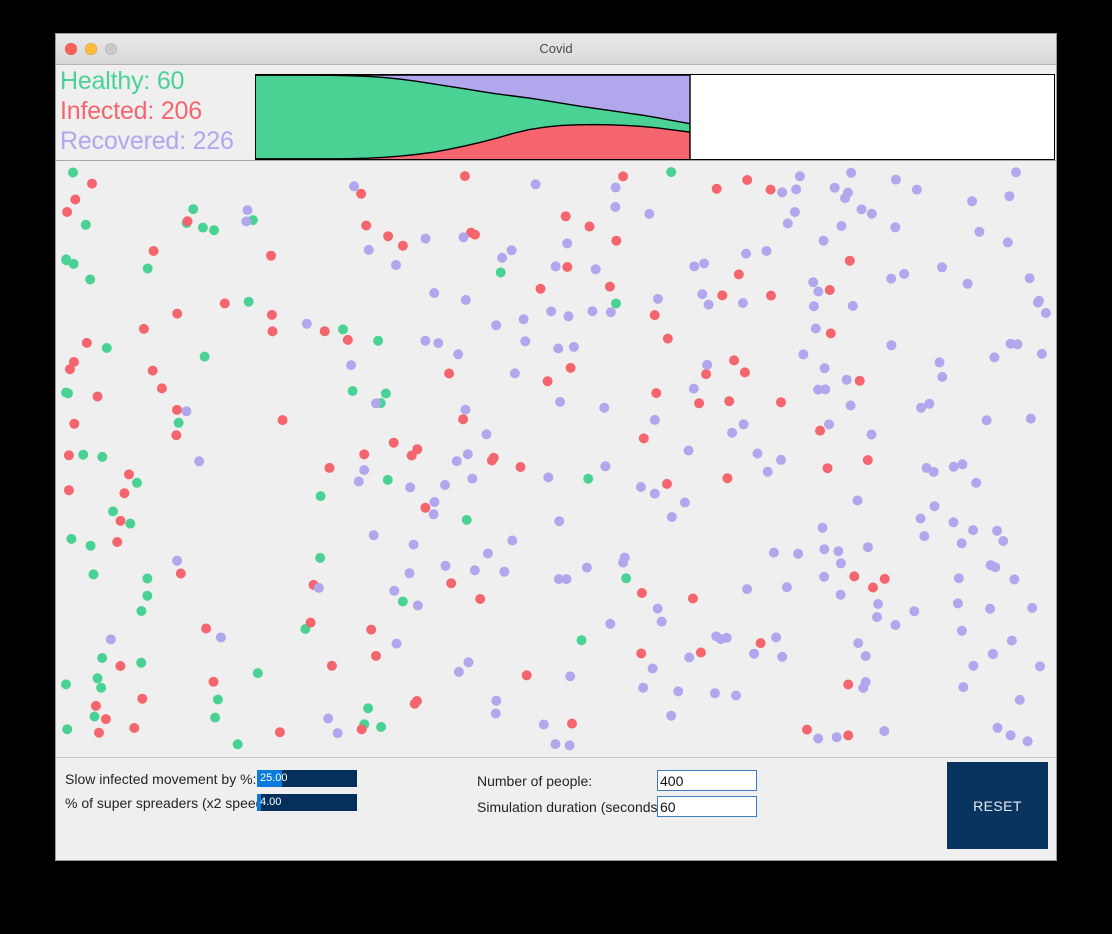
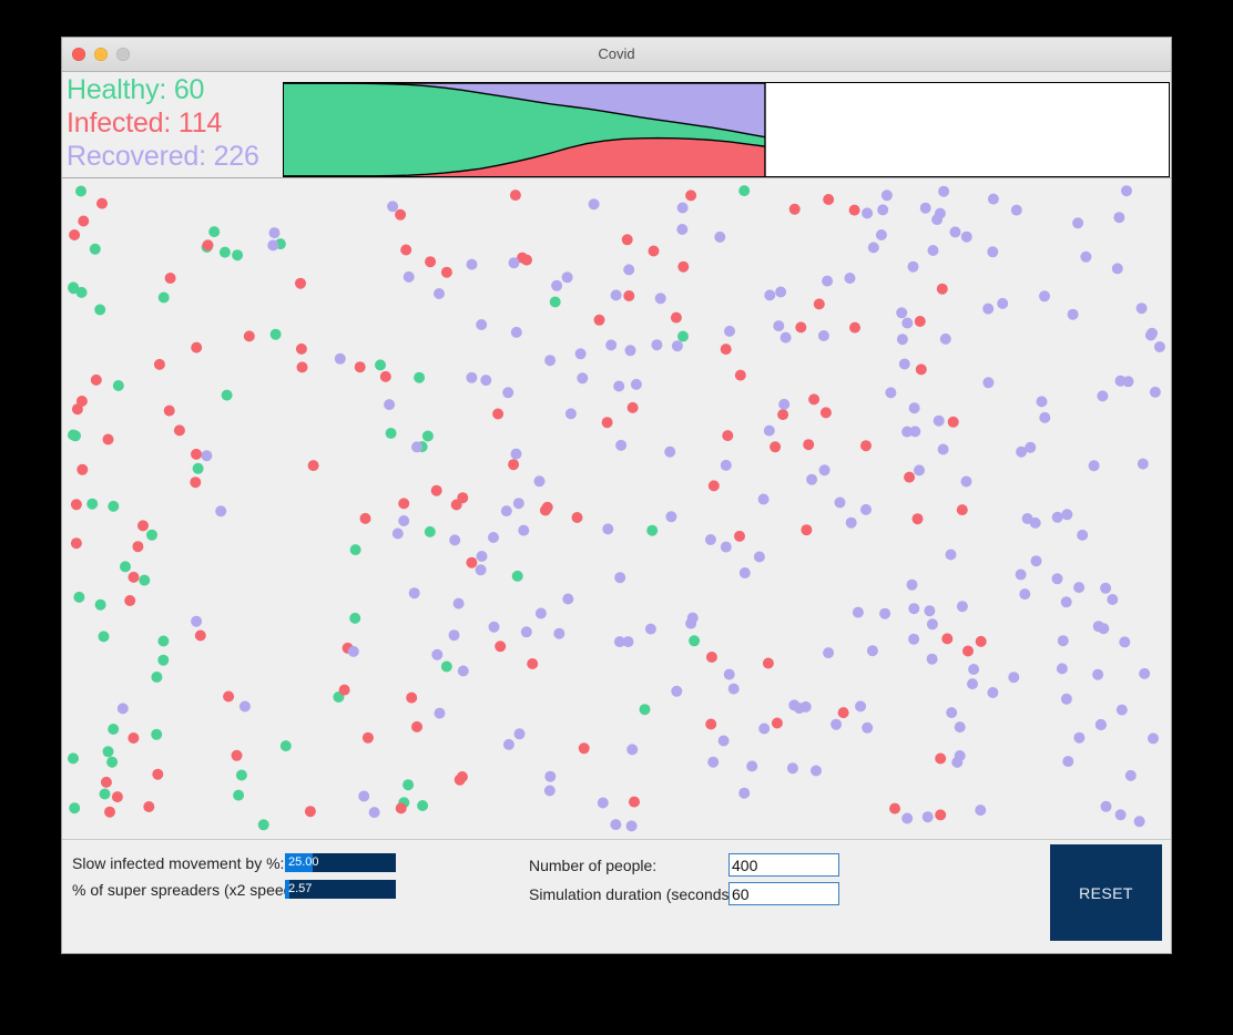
  Covid
  Healthy: 60
- Infected: 206
+ Infected: 114
  Recovered: 226
  Slow infected movement by %:
  25.00
  % of super spreaders (x2 spee
- 4.00
+ 2.57
  Number of people:
  400
  Simulation duration (seconds
  60
  RESET
